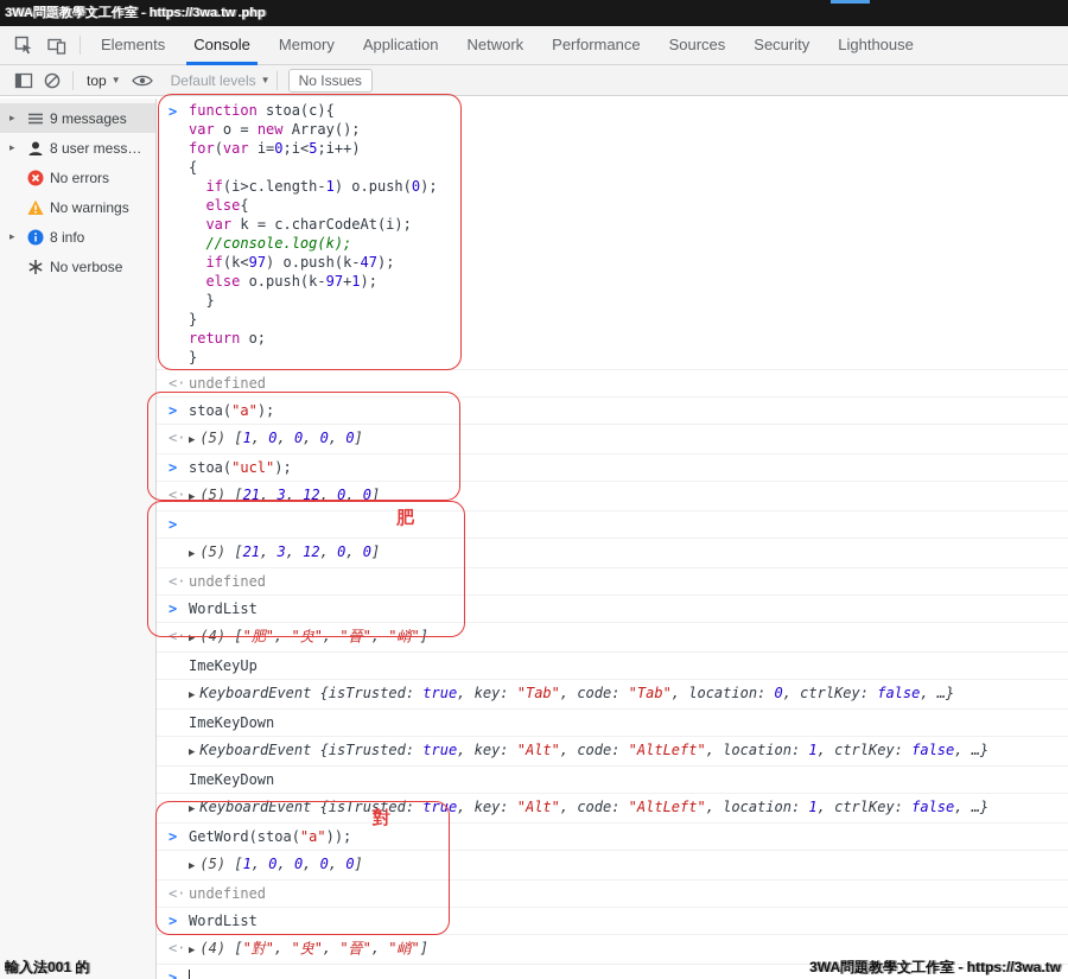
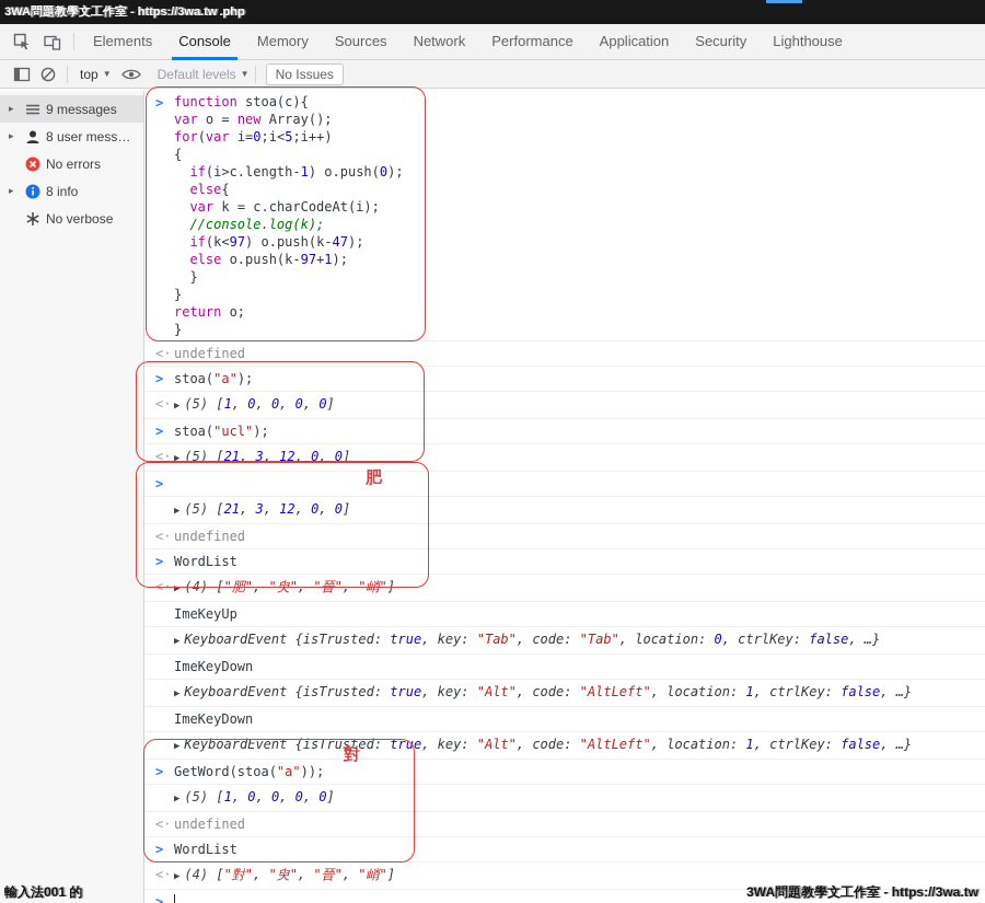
  3WA問題教學文工作室 - https://3wa.tw
  .php
  Elements
  Console
  Memory
- Application
+ Sources
  Network
  Performance
- Sources
+ Application
  Security
  Lighthouse
  top
  ▼
  Default levels
  ▼
  No Issues
  ▸
  9 messages
  ▸
  8 user mess…
  No errors
- No warnings
  ▸
  8 info
  No verbose
  >
  function stoa(c){
  var o = new Array();
  for(var i=0;i<5;i++)
  {
  if(i>c.length-1) o.push(0);
  else{
  var k = c.charCodeAt(i);
  //console.log(k);
  if(k<97) o.push(k-47);
  else o.push(k-97+1);
  }
  }
  return o;
  }
  <·
  undefined
  >
  stoa("a");
  <·
  ▶ (5) [1, 0, 0, 0, 0]
  >
  stoa("ucl");
  <·
  ▶ (5) [21, 3, 12, 0, 0]
  >
  ▶ (5) [21, 3, 12, 0, 0]
  <·
  undefined
  >
  WordList
  <·
  ▶ (4) ["肥", "臾", "晉", "峭"]
  ImeKeyUp
  ▶ KeyboardEvent {isTrusted: true, key: "Tab", code: "Tab", location: 0, ctrlKey: false, …}
  ImeKeyDown
  ▶ KeyboardEvent {isTrusted: true, key: "Alt", code: "AltLeft", location: 1, ctrlKey: false, …}
  ImeKeyDown
  ▶ KeyboardEvent {isTrusted: true, key: "Alt", code: "AltLeft", location: 1, ctrlKey: false, …}
  >
  GetWord(stoa("a"));
  ▶ (5) [1, 0, 0, 0, 0]
  <·
  undefined
  >
  WordList
  <·
  ▶ (4) ["對", "臾", "晉", "峭"]
  >
  肥
  對
  輸入法001 的
  3WA問題教學文工作室 - https://3wa.tw
